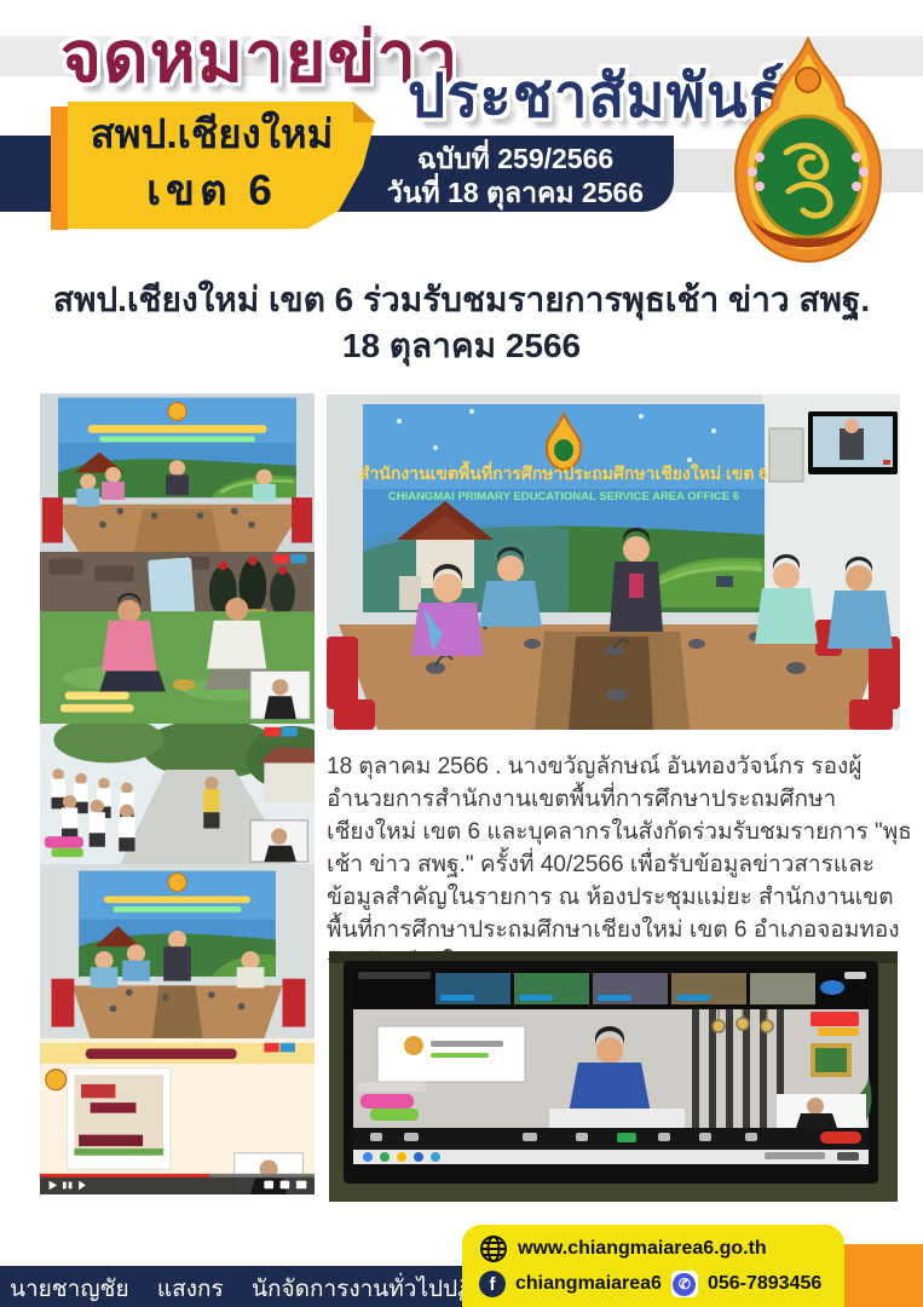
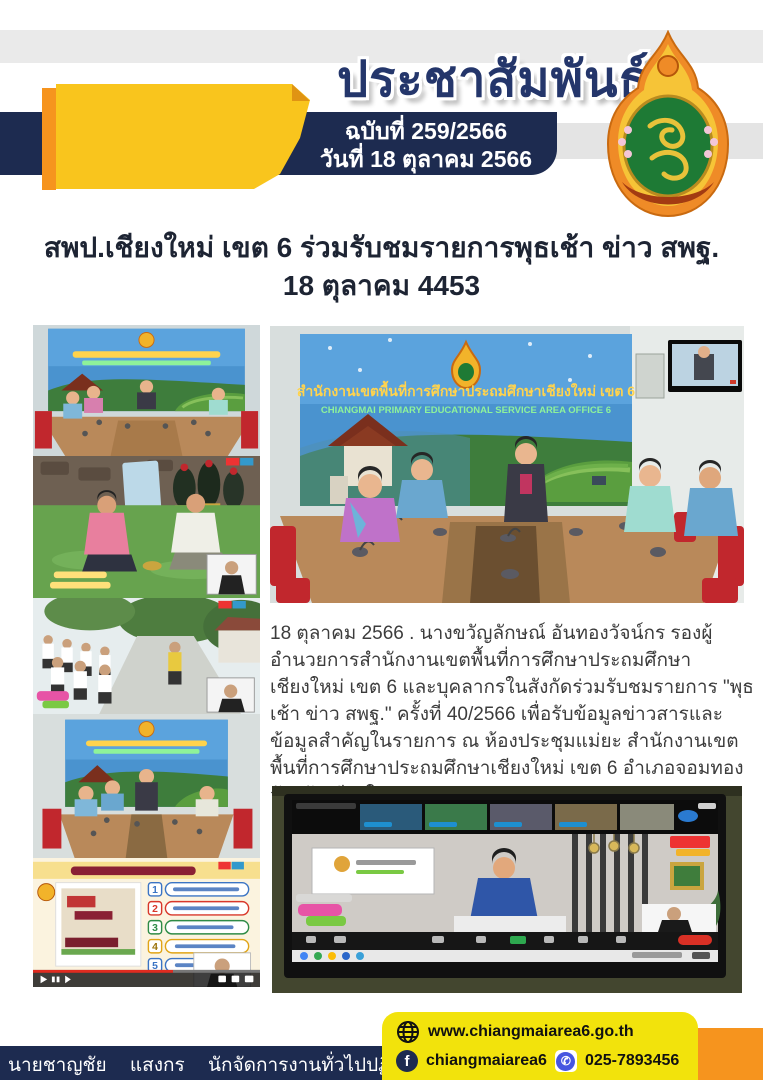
- จดหมายข่าว
  ประชาสัมพันธ์
  ฉบับที่ 259/2566
  วันที่ 18 ตุลาคม 2566
- สพป.เชียงใหม่
- เขต 6
  สพป.เชียงใหม่ เขต 6 ร่วมรับชมรายการพุธเช้า ข่าว สพฐ.
- 18 ตุลาคม 2566
+ 18 ตุลาคม 4453
+ 1
+ 2
+ 3
+ 4
+ 5
  สำนักงานเขตพื้นที่การศึกษาประถมศึกษาเชียงใหม่ เขต 6
  CHIANGMAI PRIMARY EDUCATIONAL SERVICE AREA OFFICE 6
  18 ตุลาคม 2566 . นางขวัญลักษณ์ อันทองวัจน์กร รองผู้อำนวยการสำนักงานเขตพื้นที่การศึกษาประถมศึกษาเชียงใหม่ เขต 6 และบุคลากรในสังกัดร่วมรับชมรายการ "พุธเช้า ข่าว สพฐ." ครั้งที่ 40/2566 เพื่อรับข้อมูลข่าวสารและข้อมูลสำคัญในรายการ ณ ห้องประชุมแม่ยะ สำนักงานเขตพื้นที่การศึกษาประถมศึกษาเชียงใหม่ เขต 6 อำเภอจอมทอง
  นายชาญชัย แสงกร นักจัดการงานทั่วไปป
  www.chiangmaiarea6.go.th
  f
  chiangmaiarea6
  ✆
- 056-7893456
+ 025-7893456
